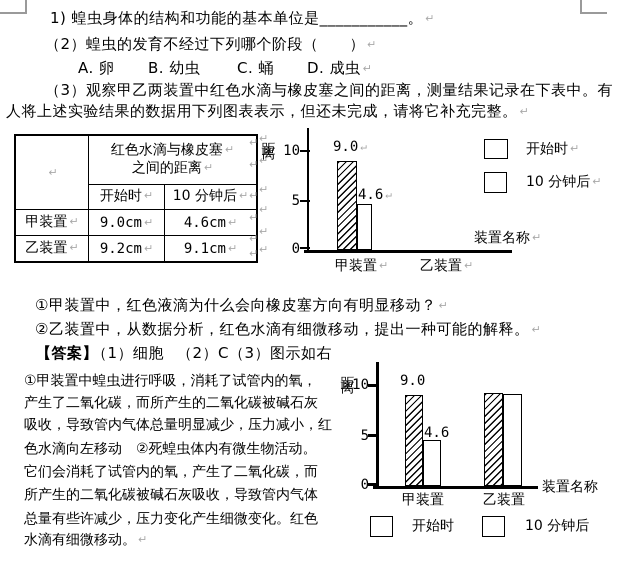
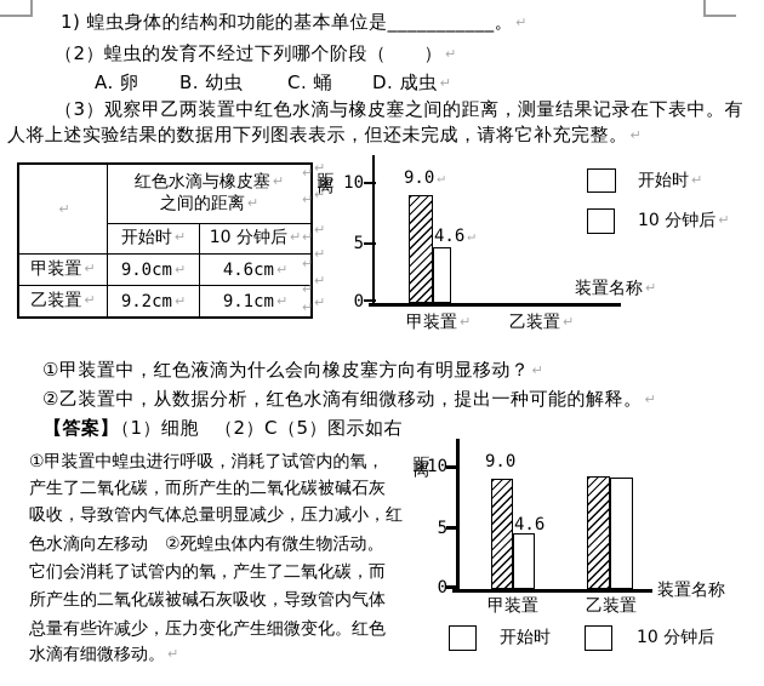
  1) 蝗虫身体的结构和功能的基本单位是___________。 ↵
  （2）蝗虫的发育不经过下列哪个阶段（ ） ↵
  A. 卵
  B. 幼虫
  C. 蛹
  D. 成虫 ↵
  （3）观察甲乙两装置中红色水滴与橡皮塞之间的距离，测量结果记录在下表中。有
  人将上述实验结果的数据用下列图表表示，但还未完成，请将它补充完整。 ↵
  ↵	红色水滴与橡皮塞 ↵ 之间的距离 ↵
  开始时 ↵	10 分钟后 ↵
  甲装置 ↵	9.0cm ↵	4.6cm ↵
  乙装置 ↵	9.2cm ↵	9.1cm ↵
  ↵
  ↵
  ↵
  ↵
  ↵
  ↵
  ↵
  ↵
  ↵
  ↵
  ↵
  ↵
  10
  5
  0
  9.0 ↵
  4.6 ↵
  甲装置 ↵
  乙装置 ↵
  装置名称 ↵
  开始时 ↵
  10 分钟后 ↵
  ①甲装置中，红色液滴为什么会向橡皮塞方向有明显移动？ ↵
  ②乙装置中，从数据分析，红色水滴有细微移动，提出一种可能的解释。 ↵
  【答案】
  （1）细胞
- （2）C（3）图示如右
+ （2）C（5）图示如右
  ①甲装置中蝗虫进行呼吸，消耗了试管内的氧，
  产生了二氧化碳，而所产生的二氧化碳被碱石灰
  吸收，导致管内气体总量明显减少，压力减小，红
  色水滴向左移动 ②死蝗虫体内有微生物活动。
  它们会消耗了试管内的氧，产生了二氧化碳，而
  所产生的二氧化碳被碱石灰吸收，导致管内气体
  总量有些许减少，压力变化产生细微变化。红色
  水滴有细微移动。 ↵
  10
  5
  0
  9.0
  4.6
  甲装置
  乙装置
  装置名称
  开始时
  10 分钟后
